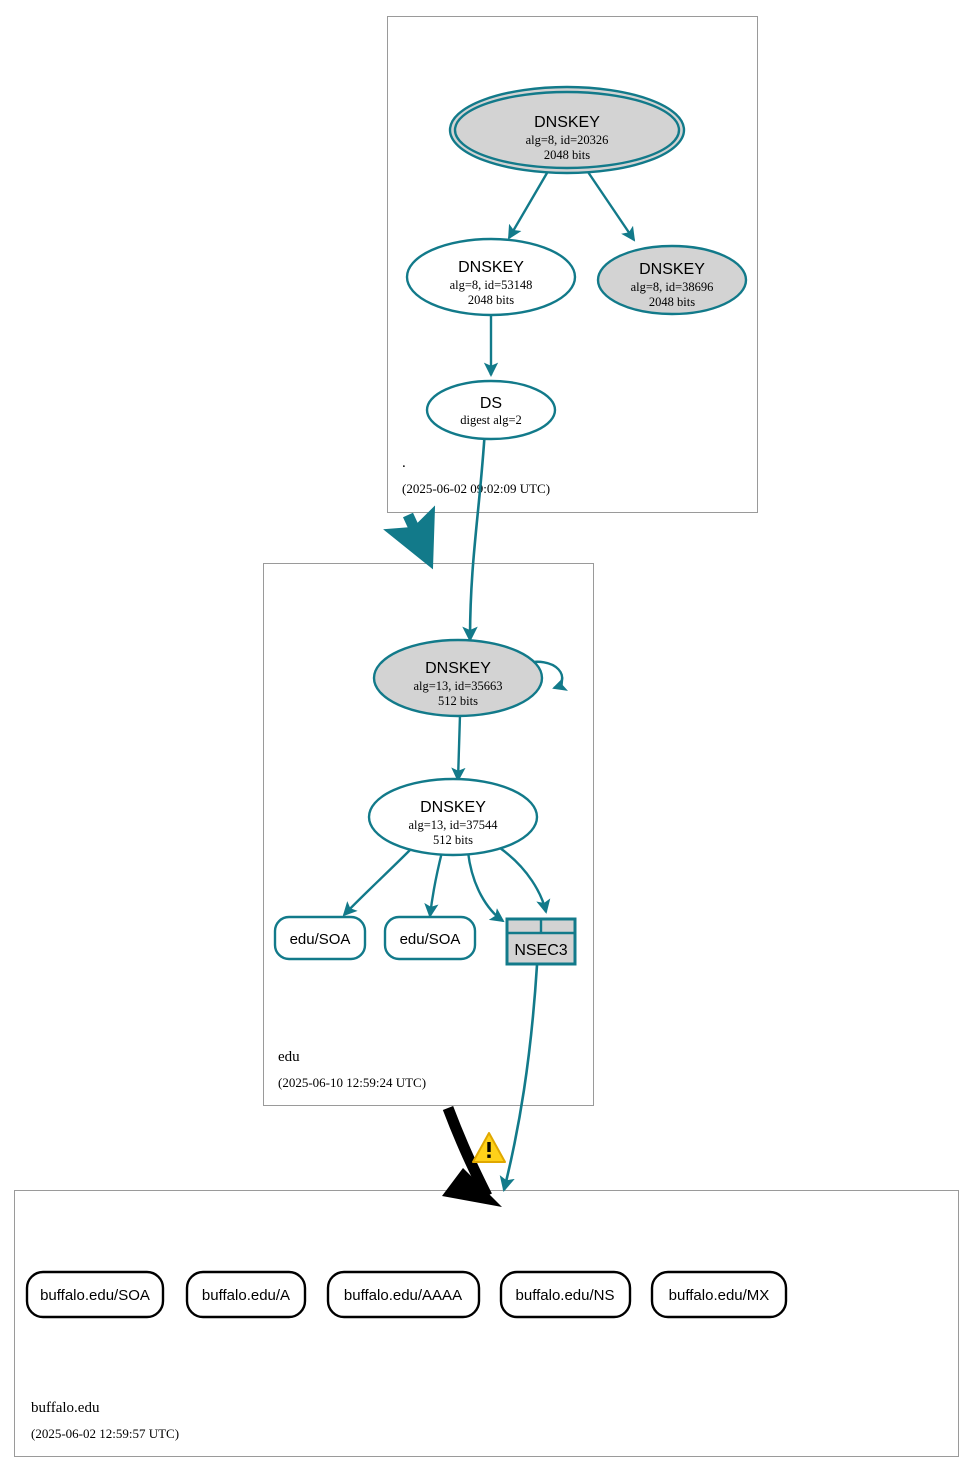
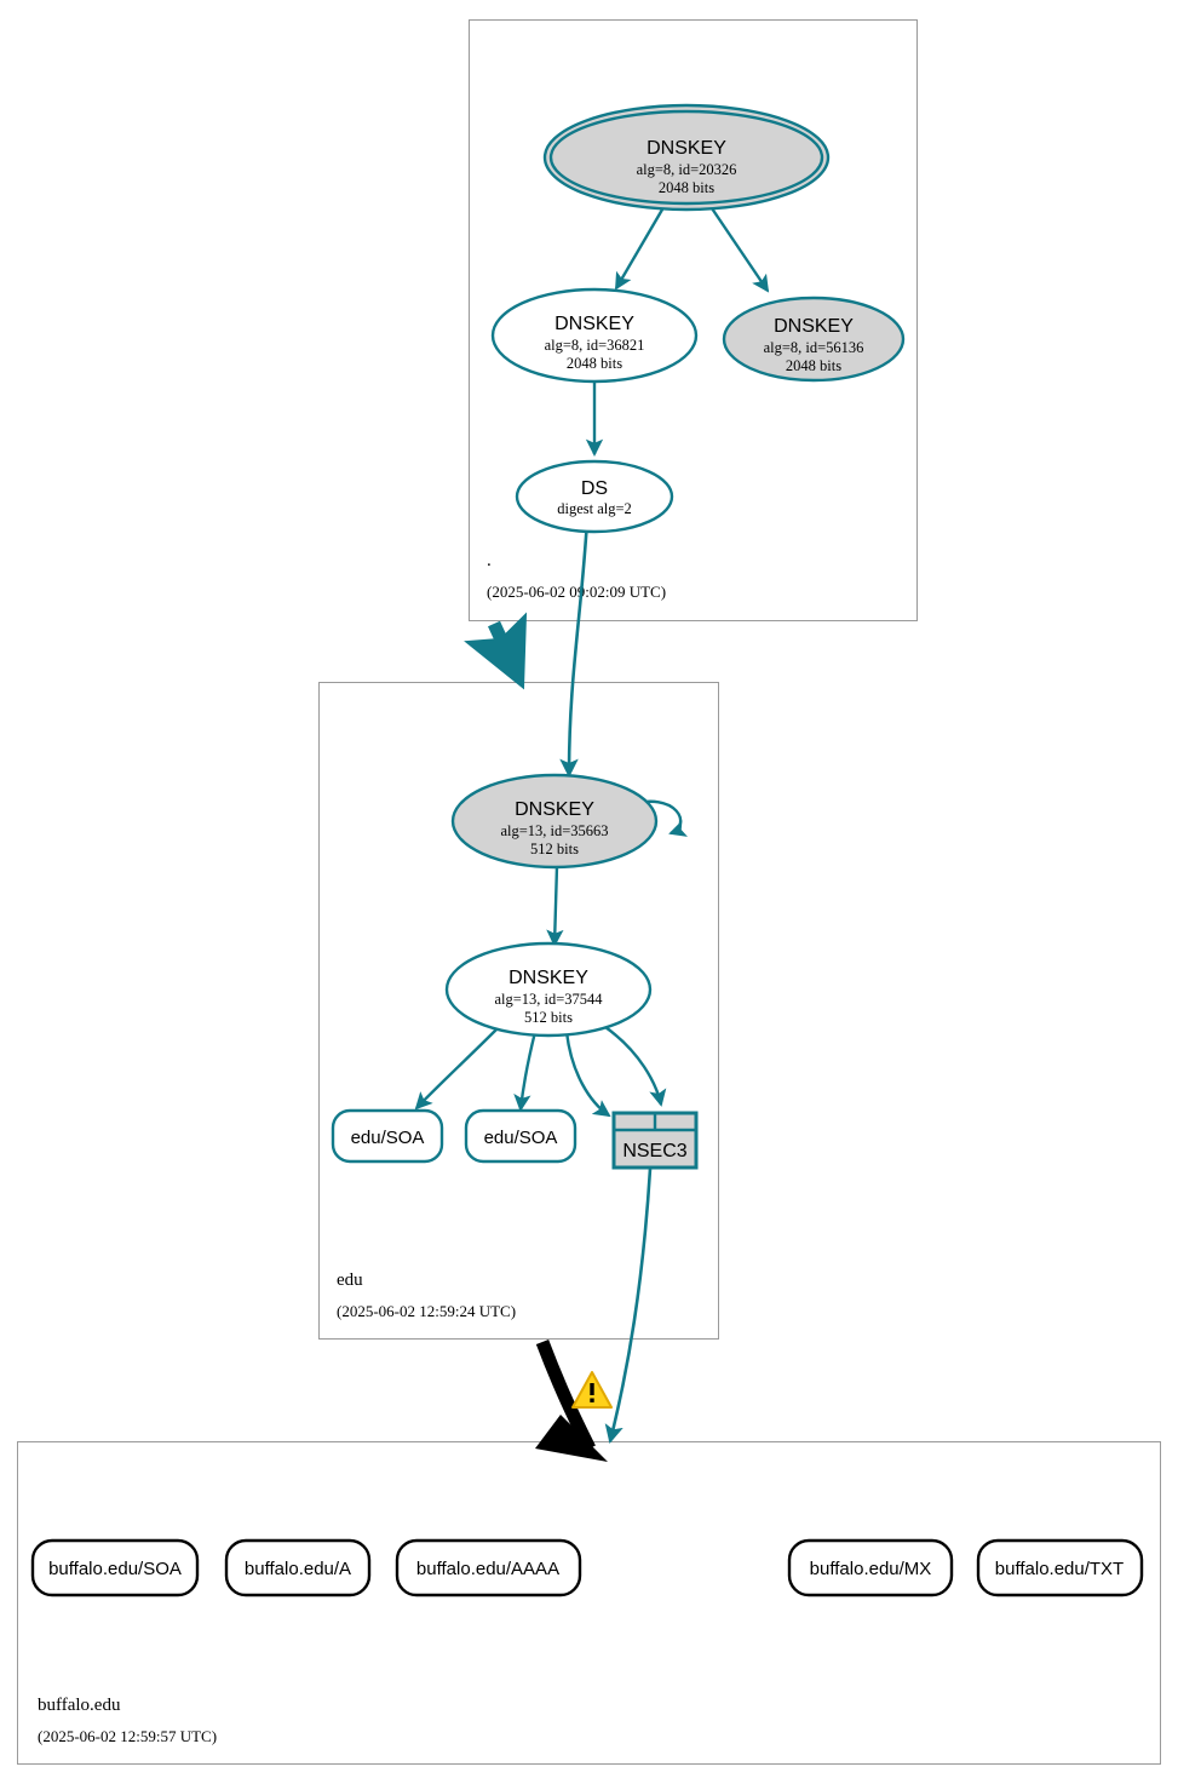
  .
  (2025-06-02 0:02:09 UTC)
  edu
- (2025-06-10 12:59:24 UTC)
+ (2025-06-02 12:59:24 UTC)
  buffalo.edu
  (2025-06-02 12:59:57 UTC)
  DNSKEY
  alg=8, id=20326
  2048 bits
  DNSKEY
- alg=8, id=53148
+ alg=8, id=36821
  2048 bits
  DNSKEY
- alg=8, id=38696
+ alg=8, id=56136
  2048 bits
  DS
  digest alg=2
  DNSKEY
  alg=13, id=35663
  512 bits
  DNSKEY
  alg=13, id=37544
  512 bits
  edu/SOA
  edu/SOA
  NSEC3
  buffalo.edu/SOA
  buffalo.edu/A
  buffalo.edu/AAAA
- buffalo.edu/NS
  buffalo.edu/MX
+ buffalo.edu/TXT
